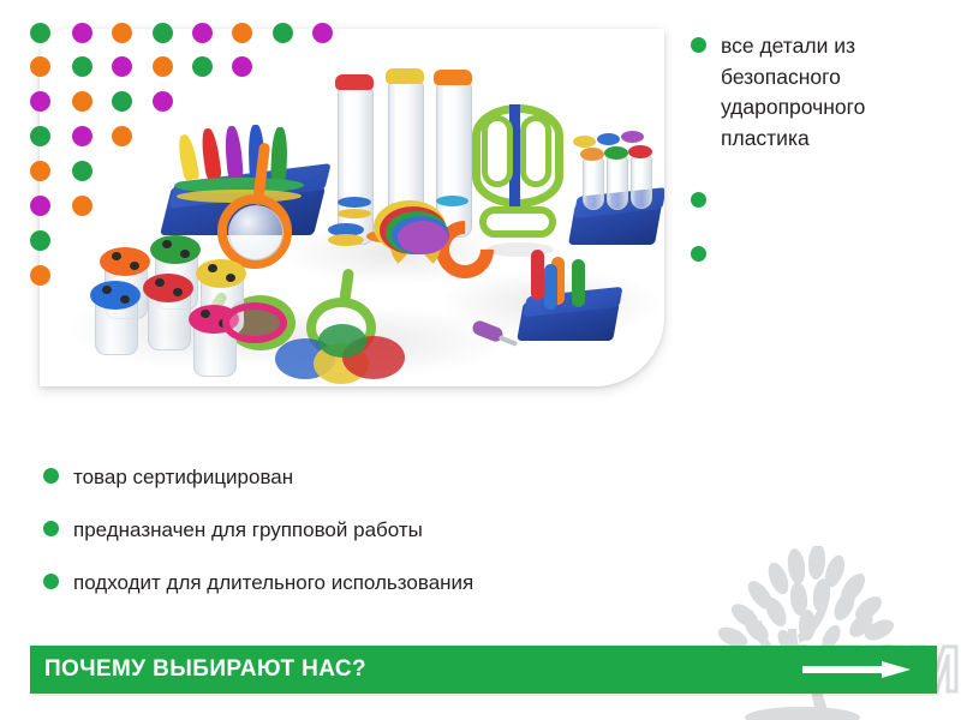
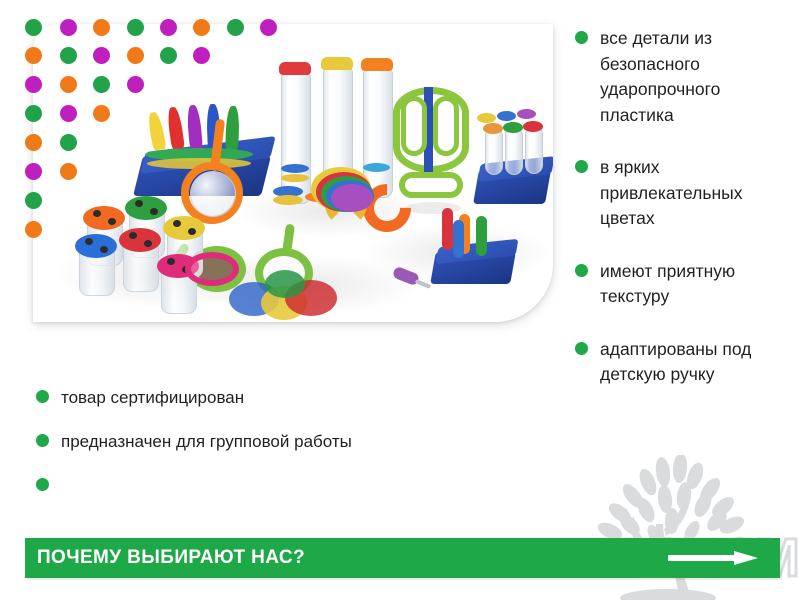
  все детали из безопасного ударопрочного пластика
+ в ярких привлекательных цветах
+ имеют приятную текстуру
+ адаптированы под детскую ручку
  товар сертифицирован
  предназначен для групповой работы
- подходит для длительного использования
  ПОЧЕМУ ВЫБИРАЮТ НАС?
